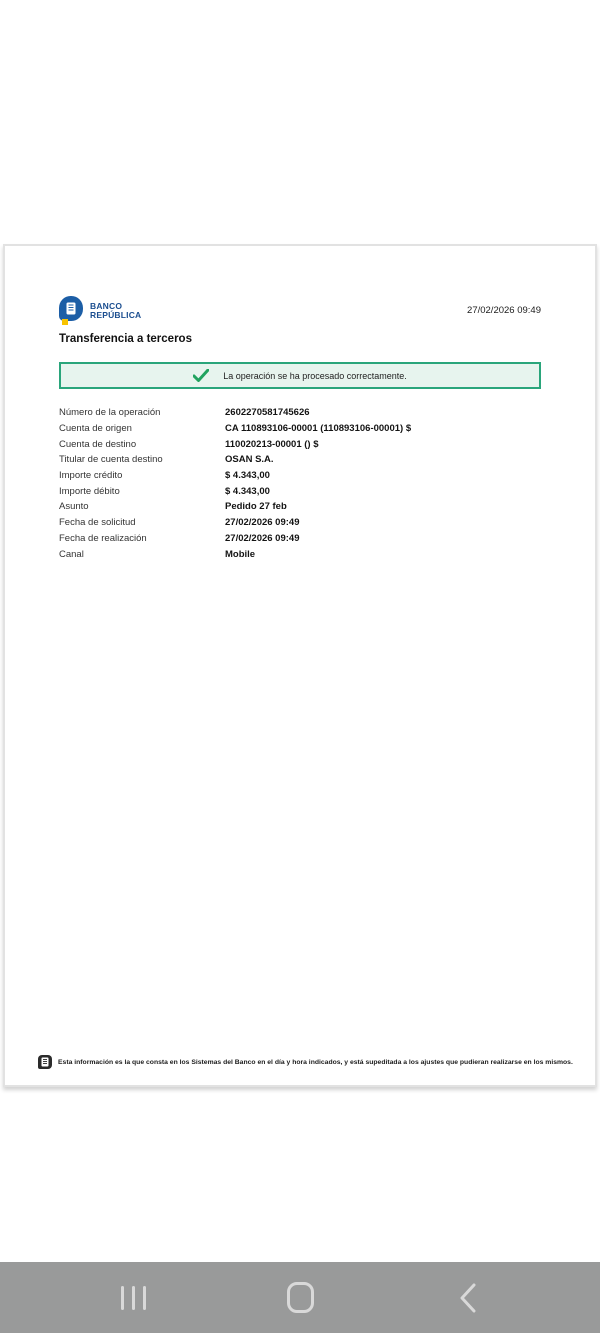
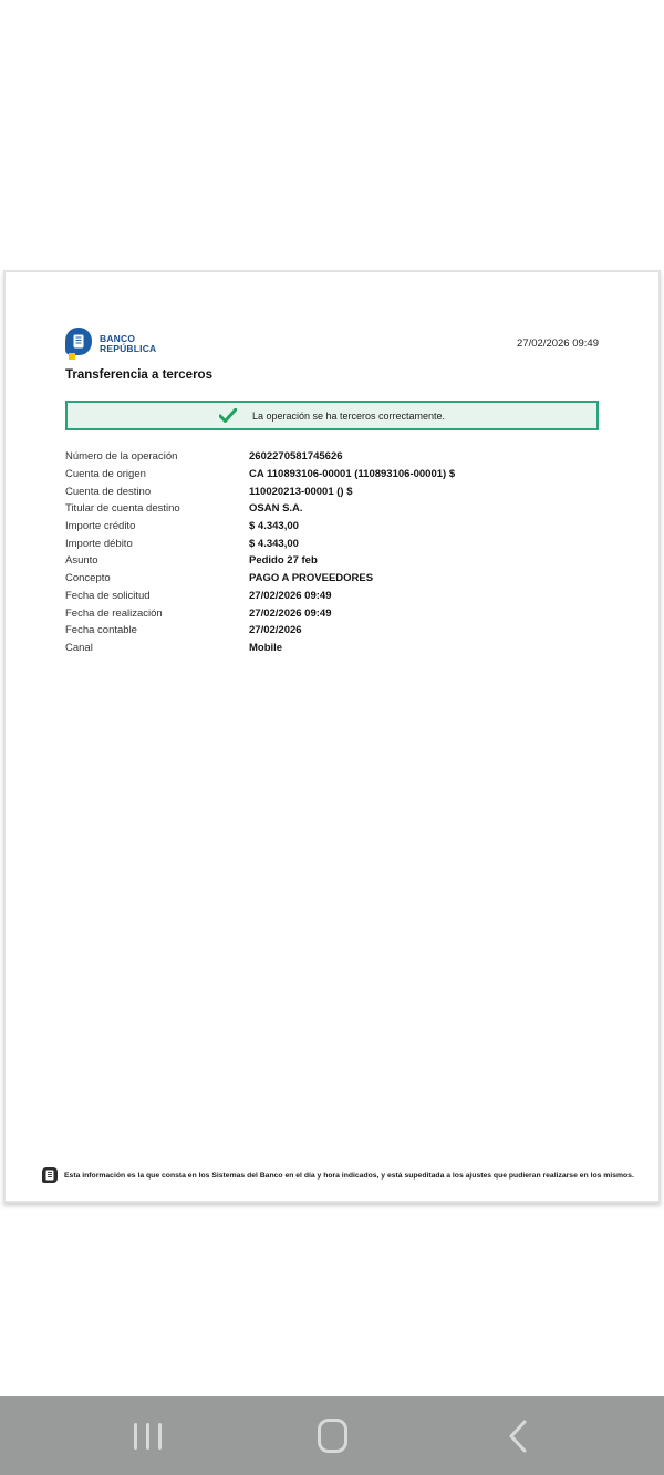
  BANCO
  REPÚBLICA
  27/02/2026 09:49
  Transferencia a terceros
- La operación se ha procesado correctamente.
+ La operación se ha terceros correctamente.
  Número de la operación
  2602270581745626
  Cuenta de origen
  CA 110893106-00001 (110893106-00001) $
  Cuenta de destino
  110020213-00001 () $
  Titular de cuenta destino
  OSAN S.A.
  Importe crédito
  $ 4.343,00
  Importe débito
  $ 4.343,00
  Asunto
  Pedido 27 feb
+ Concepto
+ PAGO A PROVEEDORES
  Fecha de solicitud
  27/02/2026 09:49
  Fecha de realización
  27/02/2026 09:49
+ Fecha contable
+ 27/02/2026
  Canal
  Mobile
